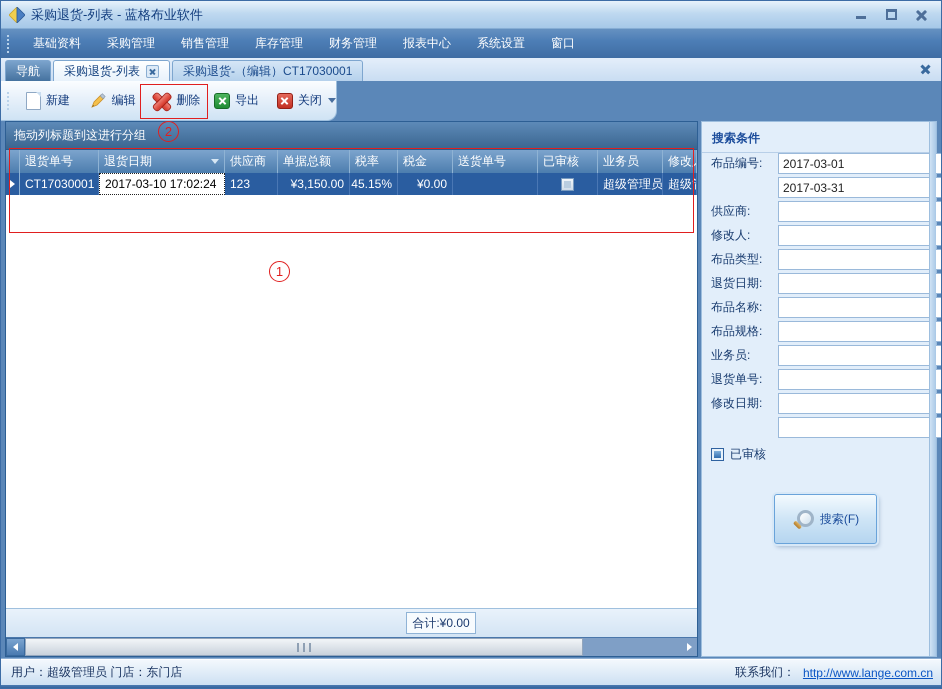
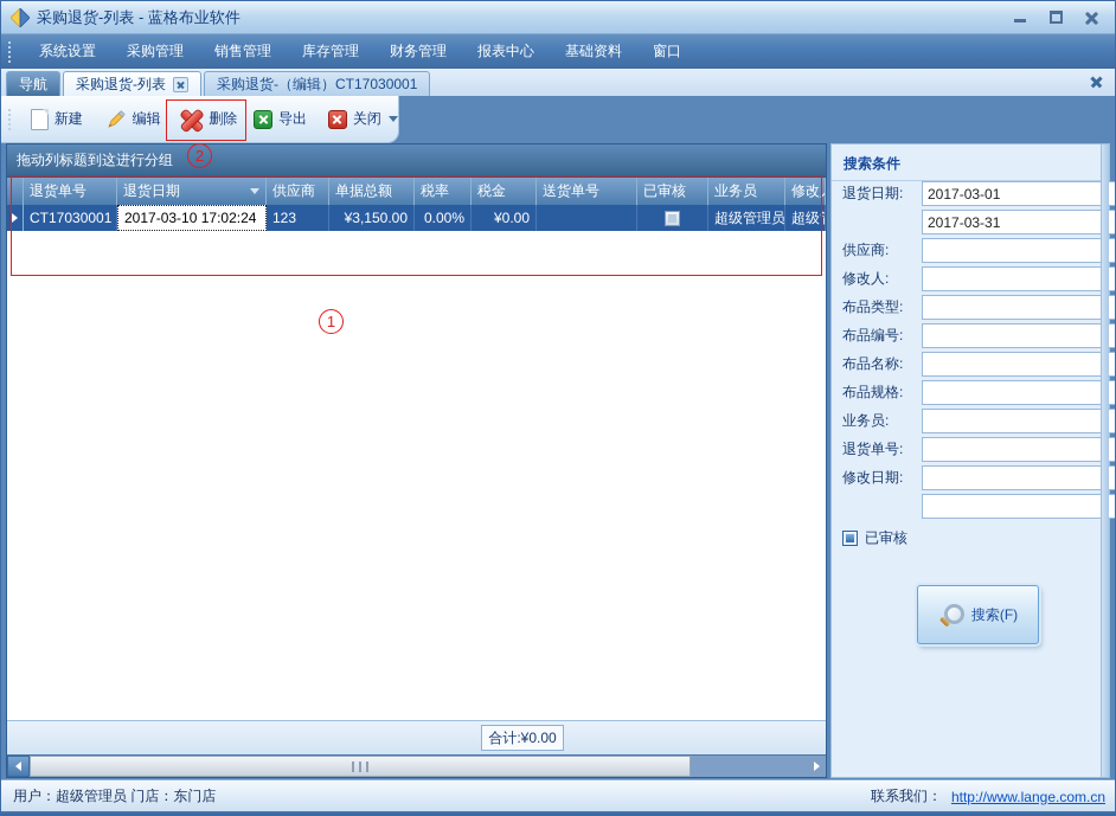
  采购退货-列表 - 蓝格布业软件
- 基础资料
+ 系统设置
  采购管理
  销售管理
  库存管理
  财务管理
  报表中心
- 系统设置
+ 基础资料
  窗口
  导航
  采购退货-列表
  采购退货-（编辑）CT17030001
  新建
  编辑
  删除
  导出
  关闭
  拖动列标题到这进行分组
  退货单号
  退货日期
  供应商
  单据总额
  税率
  税金
  送货单号
  已审核
  业务员
  CT17030001
  2017-03-10 17:02:24
  123
  ¥3,150.00
- 45.15%
+ 0.00%
  ¥0.00
  超级管理员
  合计:¥0.00
  搜索条件
- 布品编号:
+ 退货日期:
  2017-03-01
  2017-03-31
  供应商:
  修改人:
  布品类型:
- 退货日期:
+ 布品编号:
  布品名称:
  布品规格:
  业务员:
  退货单号:
  修改日期:
  已审核
  搜索(F)
  用户：超级管理员 门店：东门店
  联系我们：
  http://www.lange.com.cn
  2
  1
